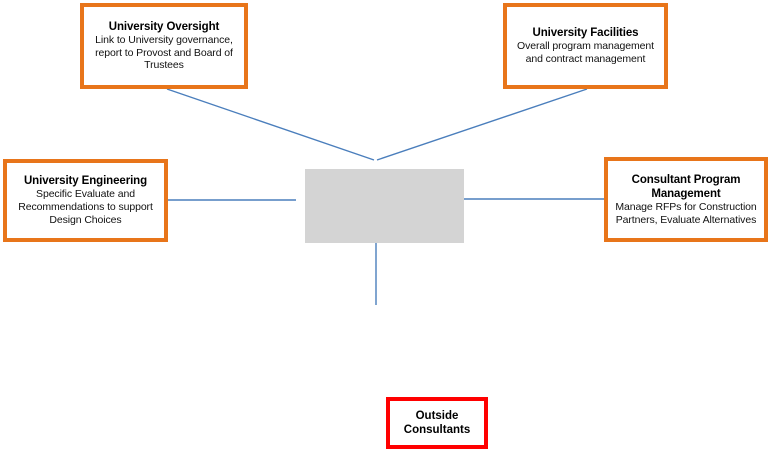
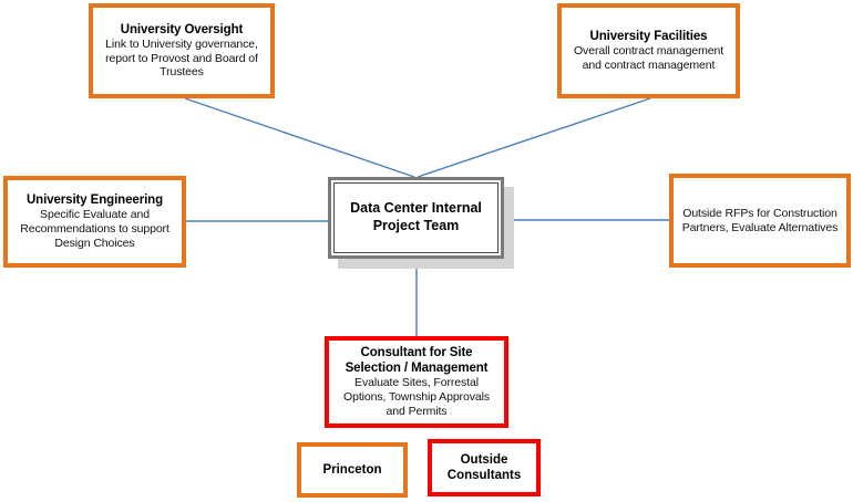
  University Oversight
  Link to University governance, report to Provost and Board of Trustees
  University Facilities
- Overall program management and contract management
+ Overall contract management and contract management
  University Engineering
  Specific Evaluate and Recommendations to support Design Choices
- Consultant Program Management
- Manage RFPs for Construction Partners, Evaluate Alternatives
+ Outside RFPs for Construction Partners, Evaluate Alternatives
+ Data Center Internal
+ Project Team
+ Consultant for Site Selection / Management
+ Evaluate Sites, Forrestal Options, Township Approvals and Permits
+ Princeton
  Outside Consultants
